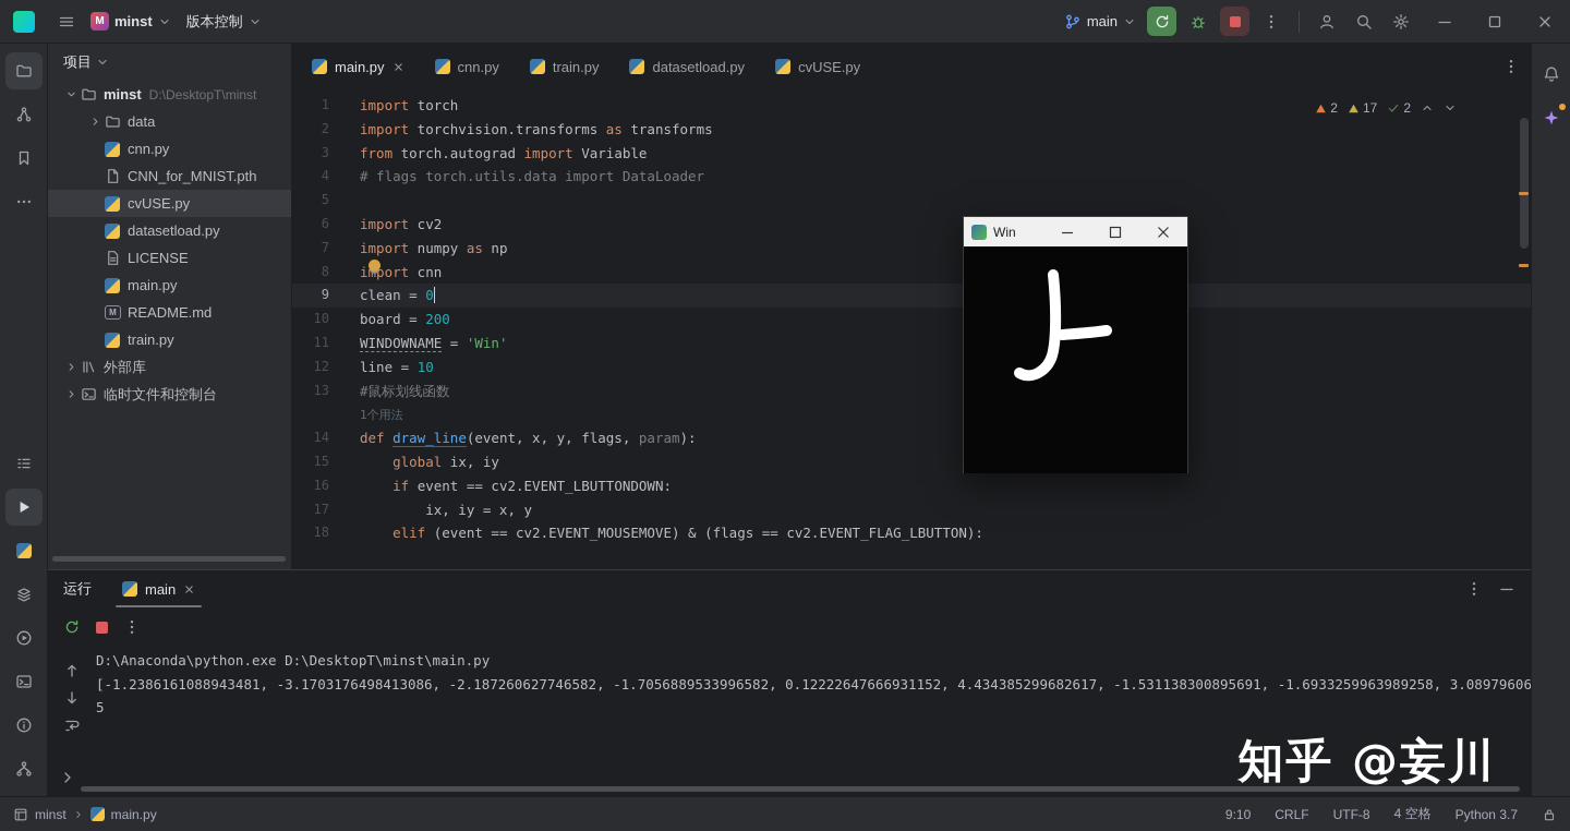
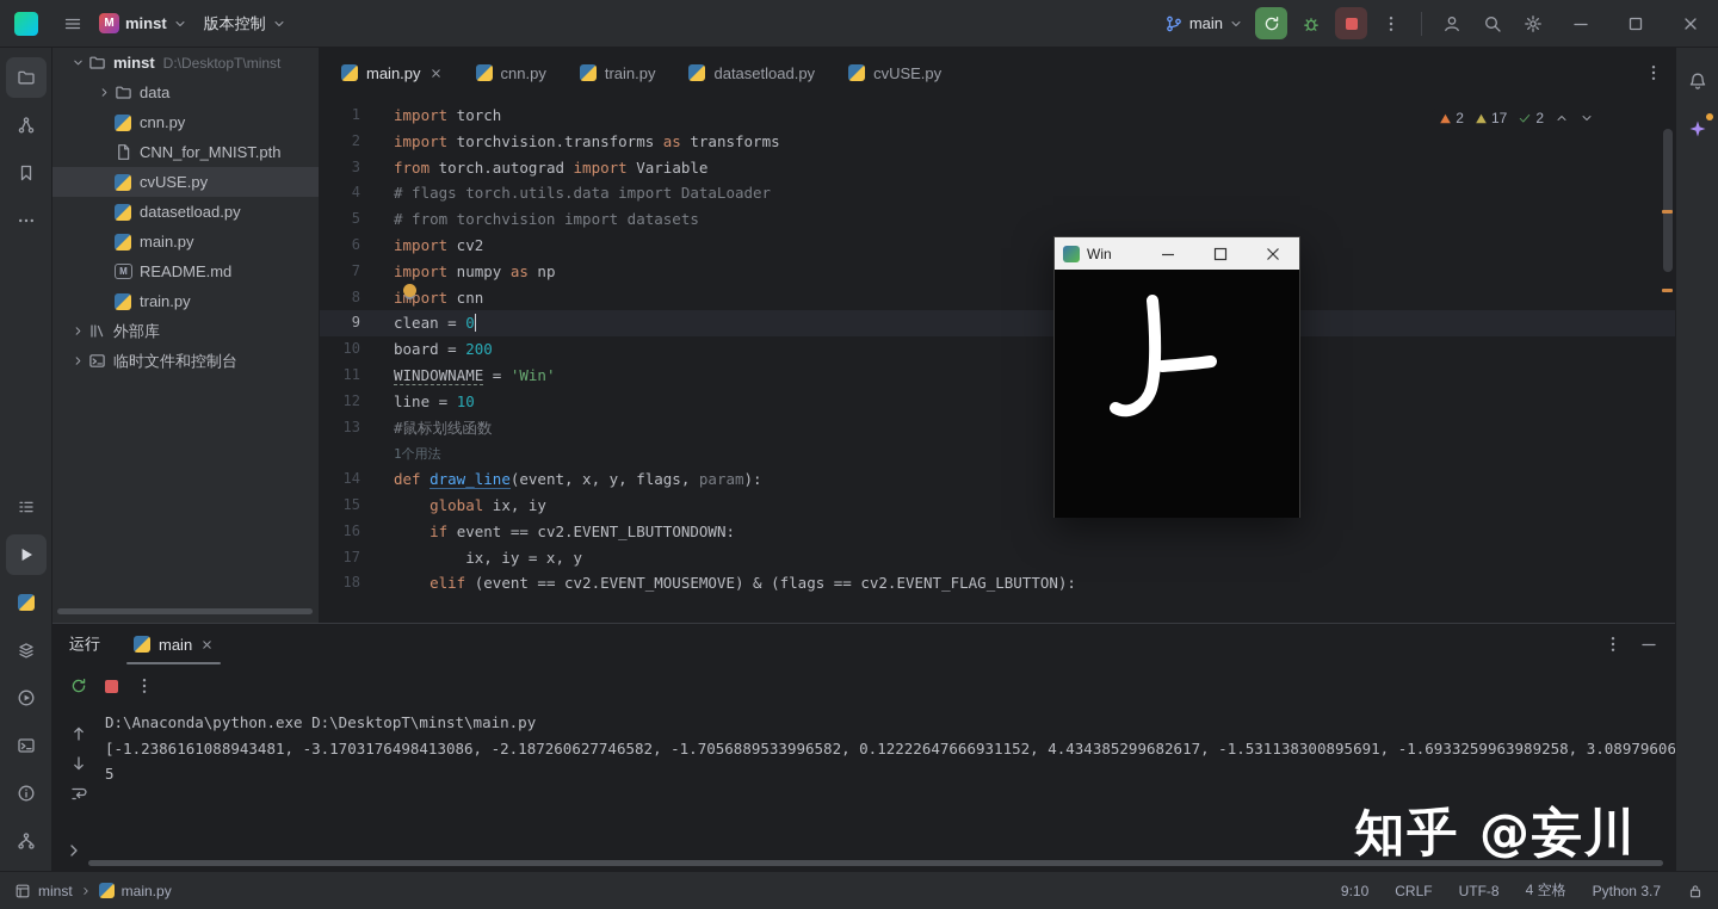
  M
  minst
  版本控制
  main
- 项目
  minst
  D:\DesktopT\minst
  data
  cnn.py
  CNN_for_MNIST.pth
  cvUSE.py
  datasetload.py
- LICENSE
  main.py
  M
  README.md
  train.py
  外部库
  临时文件和控制台
  main.py
  cnn.py
  train.py
  datasetload.py
  cvUSE.py
  1
  import torch
  2
  import torchvision.transforms as transforms
  3
  from torch.autograd import Variable
  4
  # flags torch.utils.data import DataLoader
  5
+ # from torchvision import datasets
  6
  import cv2
  7
  import numpy as np
  8
  import cnn
  9
  clean = 0
  10
  board = 200
  11
  WINDOWNAME = 'Win'
  12
  line = 10
  13
  #鼠标划线函数
  1个用法
  14
  def draw_line(event, x, y, flags, param):
  15
  global ix, iy
  16
  if event == cv2.EVENT_LBUTTONDOWN:
  17
  ix, iy = x, y
  18
  elif (event == cv2.EVENT_MOUSEMOVE) & (flags == cv2.EVENT_FLAG_LBUTTON):
  2
  17
  2
  运行
  main
  D:\Anaconda\python.exe D:\DesktopT\minst\main.py
  [-1.2386161088943481, -3.1703176498413086, -2.187260627746582, -1.7056889533996582, 0.12222647666931152, 4.434385299682617, -1.531138300895691, -1.6933259963989258, 3.08979606
  5
  知乎 @妄川
  minst
  main.py
  9:10
  CRLF
  UTF-8
  4 空格
  Python 3.7
  Win
